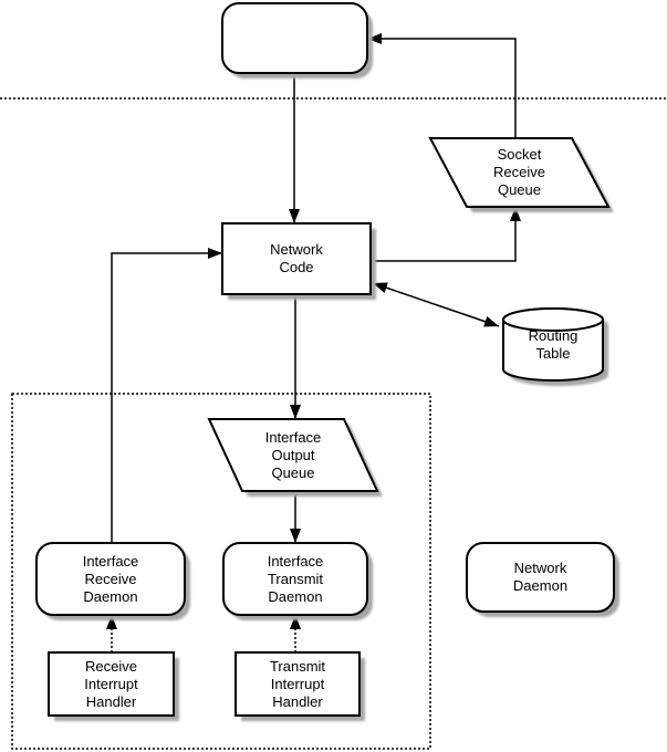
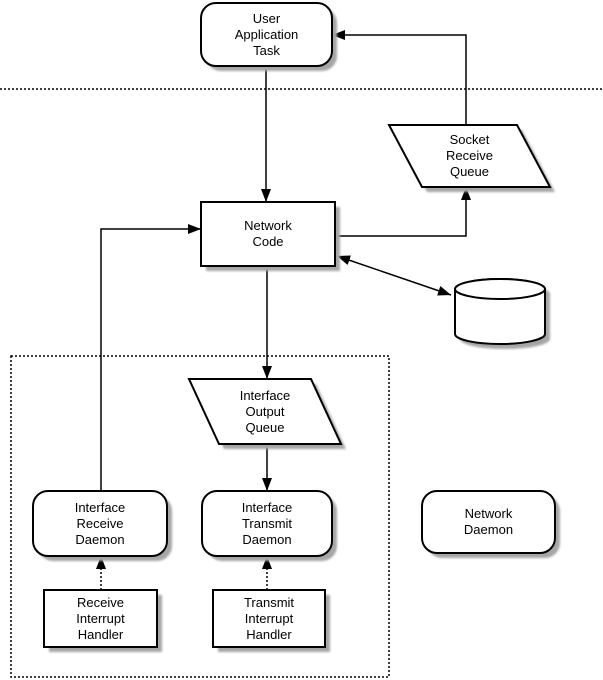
+ User
+ Application
+ Task
  Socket
  Receive
  Queue
  Network
  Code
- Routing
- Table
  Interface
  Output
  Queue
  Interface
  Receive
  Daemon
  Interface
  Transmit
  Daemon
  Network
  Daemon
  Receive
  Interrupt
  Handler
  Transmit
  Interrupt
  Handler
